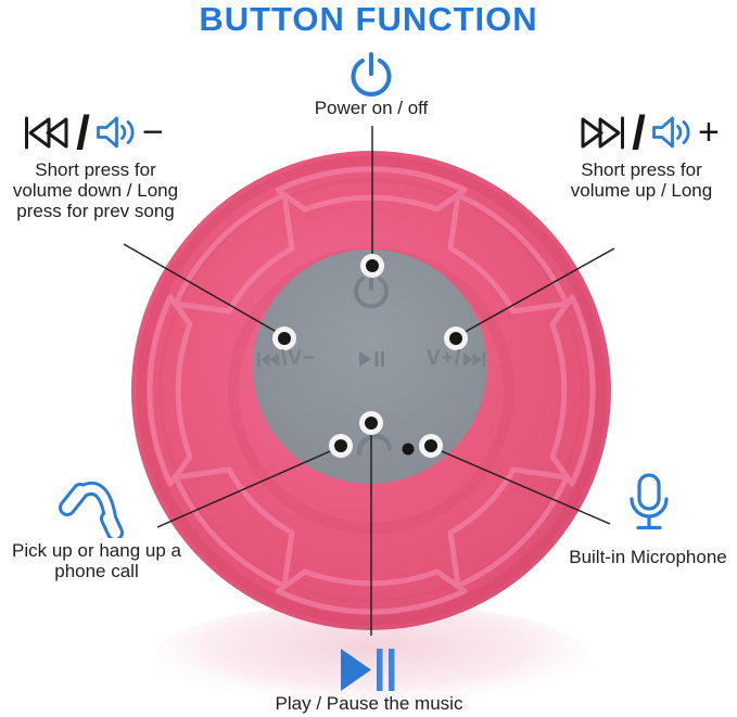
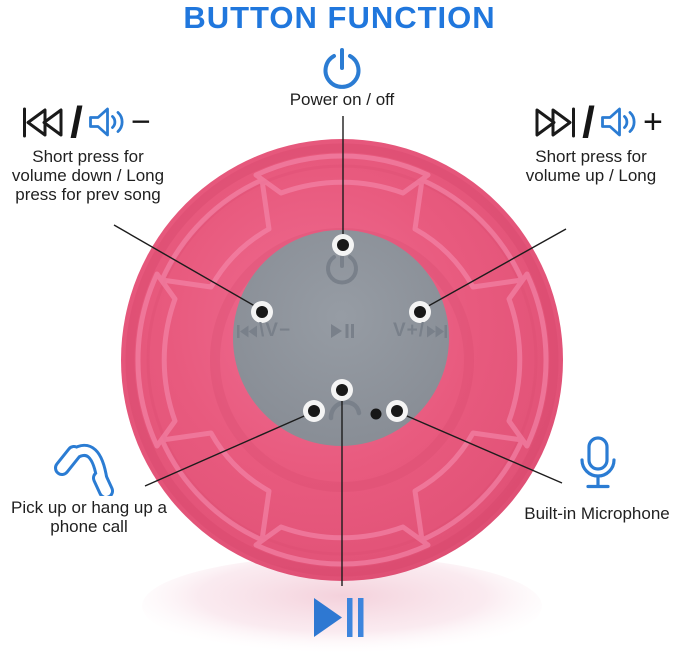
  \V−
  V+/
  BUTTON FUNCTION
  Power on / off
  /
  −
  Short press for
  volume down / Long
  press for prev song
  /
  +
  Short press for
  volume up / Long
  Pick up or hang up a
  phone call
  Built-in Microphone
- Play / Pause the music
